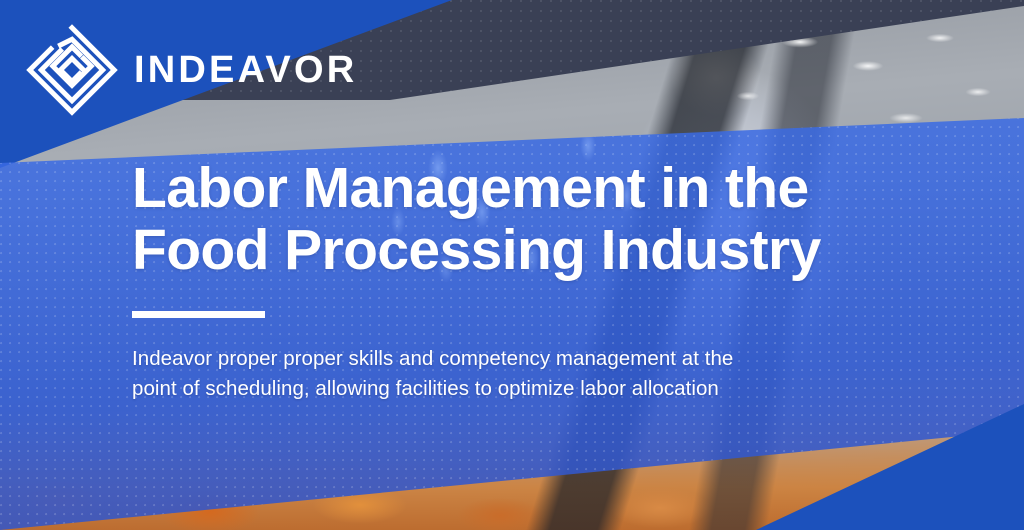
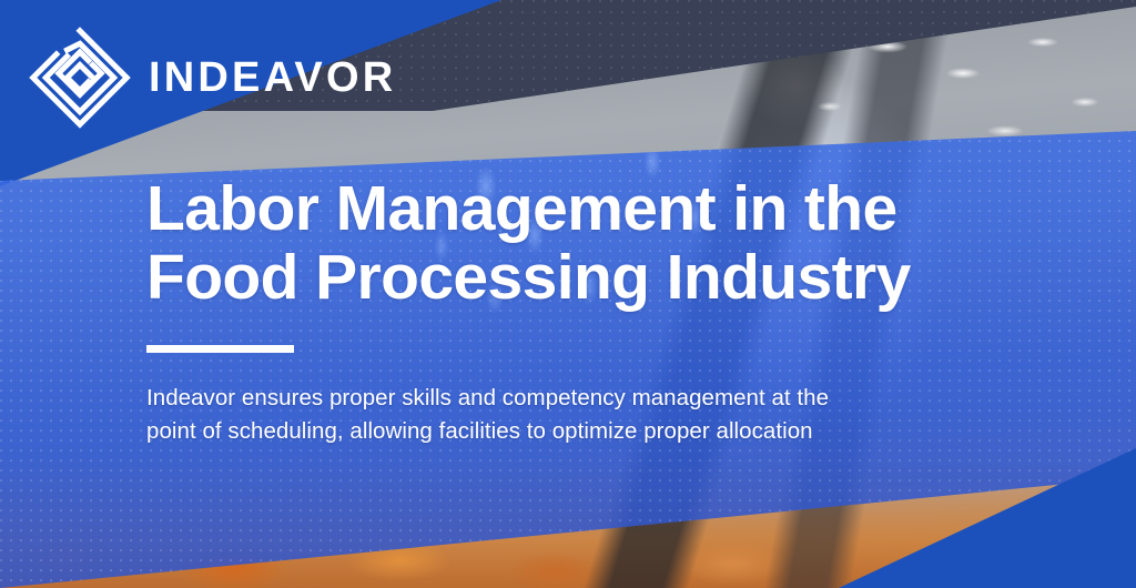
  INDEAVOR
  Labor Management in the
  Food Processing Industry
- Indeavor proper proper skills and competency management at the
+ Indeavor ensures proper skills and competency management at the
- point of scheduling, allowing facilities to optimize labor allocation
+ point of scheduling, allowing facilities to optimize proper allocation
